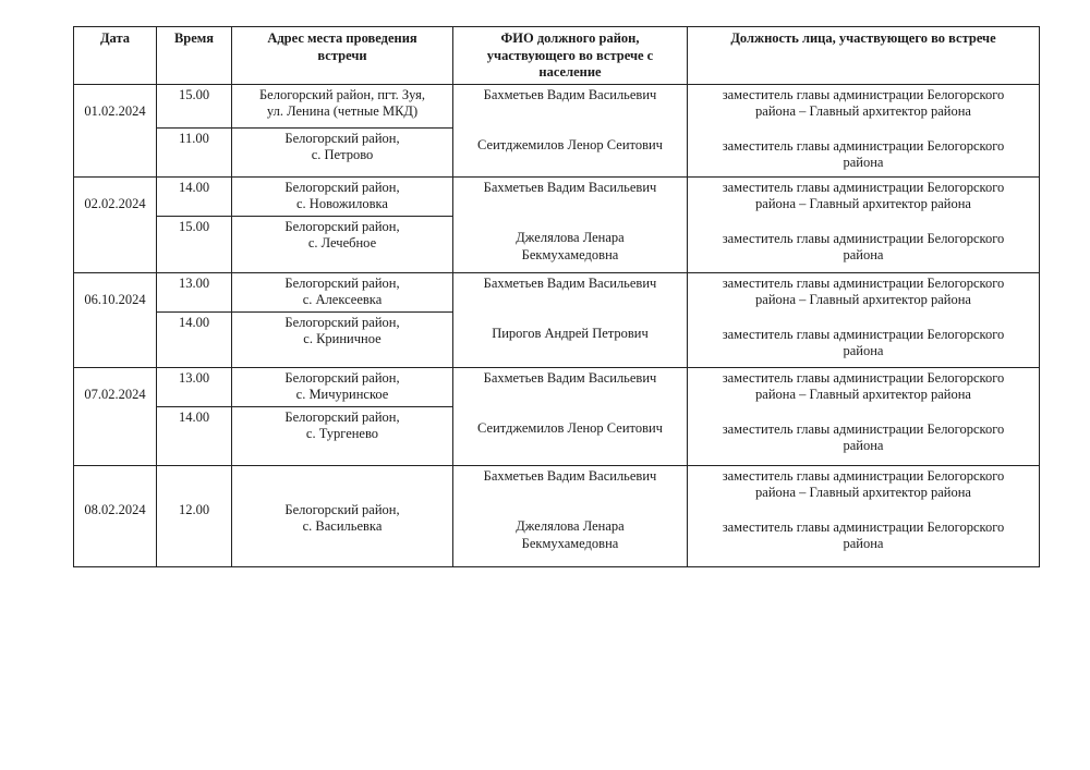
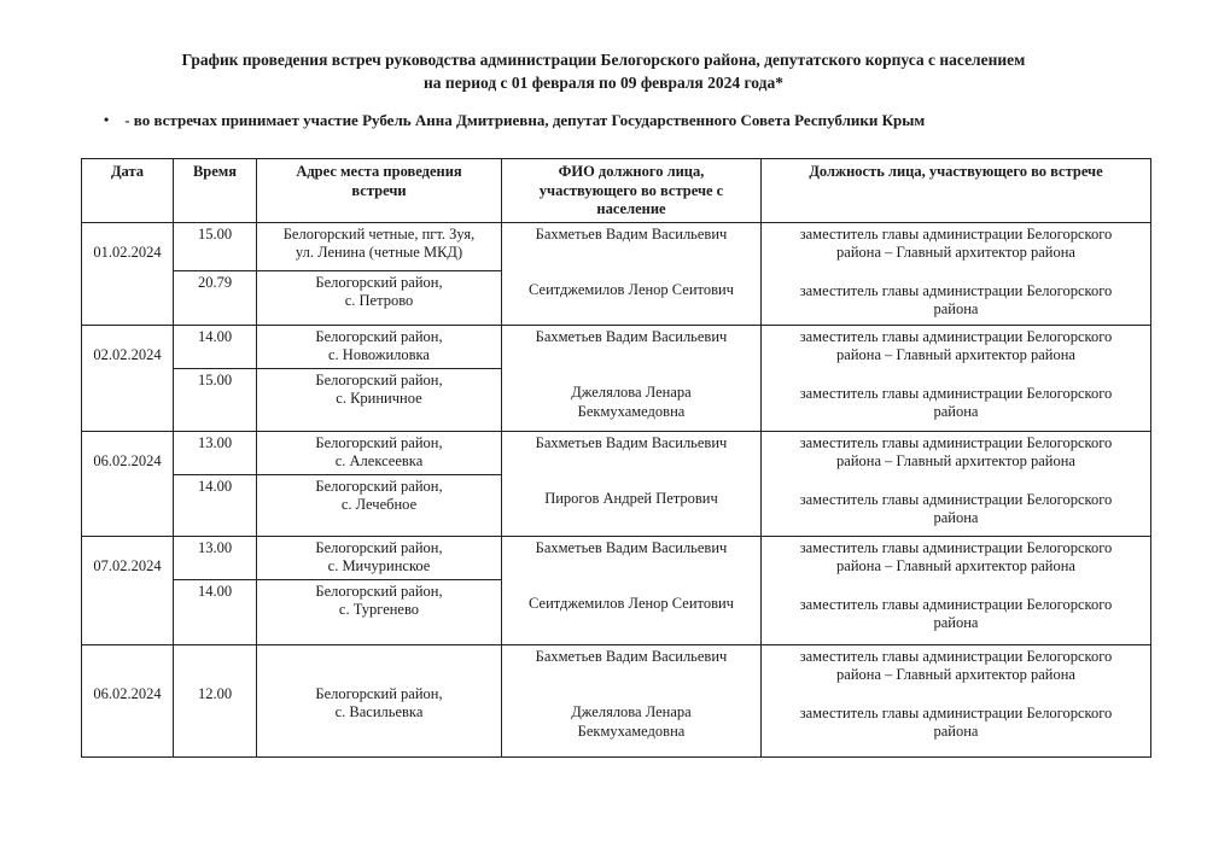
+ График проведения встреч руководства администрации Белогорского района, депутатского корпуса с населением
+ на период с 01 февраля по 09 февраля 2024 года*
+ •
+ - во встречах принимает участие Рубель Анна Дмитриевна, депутат Государственного Совета Республики Крым
- Дата	Время	Адрес места проведения встречи	ФИО должного район, участвующего во встрече с население	Должность лица, участвующего во встрече
+ Дата	Время	Адрес места проведения встречи	ФИО должного лица, участвующего во встрече с население	Должность лица, участвующего во встрече
- 01.02.2024	15.00	Белогорский район, пгт. Зуя, ул. Ленина (четные МКД)	Бахметьев Вадим Васильевич Сеитджемилов Ленор Сеитович	заместитель главы администрации Белогорского района – Главный архитектор района заместитель главы администрации Белогорского района
+ 01.02.2024	15.00	Белогорский четные, пгт. Зуя, ул. Ленина (четные МКД)	Бахметьев Вадим Васильевич Сеитджемилов Ленор Сеитович	заместитель главы администрации Белогорского района – Главный архитектор района заместитель главы администрации Белогорского района
- 11.00	Белогорский район, с. Петрово
+ 20.79	Белогорский район, с. Петрово
  02.02.2024	14.00	Белогорский район, с. Новожиловка	Бахметьев Вадим Васильевич Джелялова Ленара Бекмухамедовна	заместитель главы администрации Белогорского района – Главный архитектор района заместитель главы администрации Белогорского района
- 15.00	Белогорский район, с. Лечебное
+ 15.00	Белогорский район, с. Криничное
- 06.10.2024	13.00	Белогорский район, с. Алексеевка	Бахметьев Вадим Васильевич Пирогов Андрей Петрович	заместитель главы администрации Белогорского района – Главный архитектор района заместитель главы администрации Белогорского района
+ 06.02.2024	13.00	Белогорский район, с. Алексеевка	Бахметьев Вадим Васильевич Пирогов Андрей Петрович	заместитель главы администрации Белогорского района – Главный архитектор района заместитель главы администрации Белогорского района
- 14.00	Белогорский район, с. Криничное
+ 14.00	Белогорский район, с. Лечебное
  07.02.2024	13.00	Белогорский район, с. Мичуринское	Бахметьев Вадим Васильевич Сеитджемилов Ленор Сеитович	заместитель главы администрации Белогорского района – Главный архитектор района заместитель главы администрации Белогорского района
  14.00	Белогорский район, с. Тургенево
- 08.02.2024	12.00	Белогорский район, с. Васильевка	Бахметьев Вадим Васильевич Джелялова Ленара Бекмухамедовна	заместитель главы администрации Белогорского района – Главный архитектор района заместитель главы администрации Белогорского района
+ 06.02.2024	12.00	Белогорский район, с. Васильевка	Бахметьев Вадим Васильевич Джелялова Ленара Бекмухамедовна	заместитель главы администрации Белогорского района – Главный архитектор района заместитель главы администрации Белогорского района
